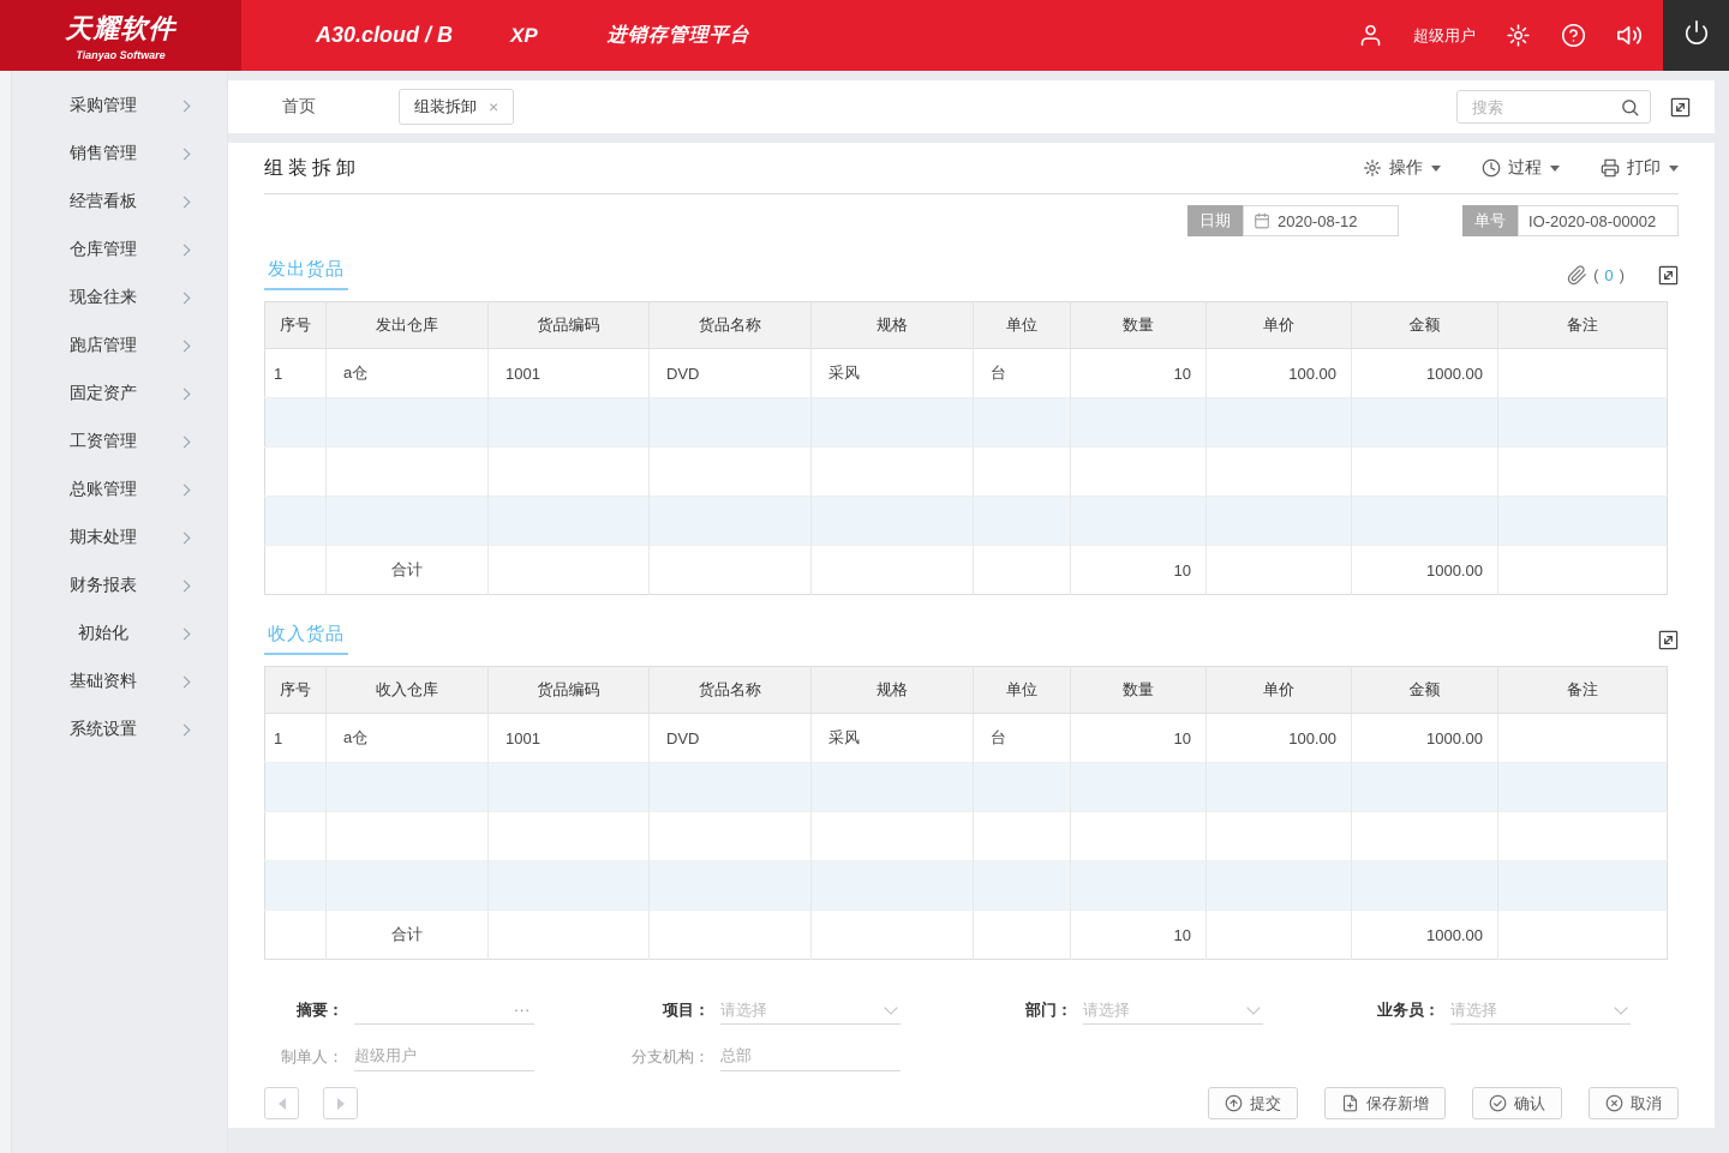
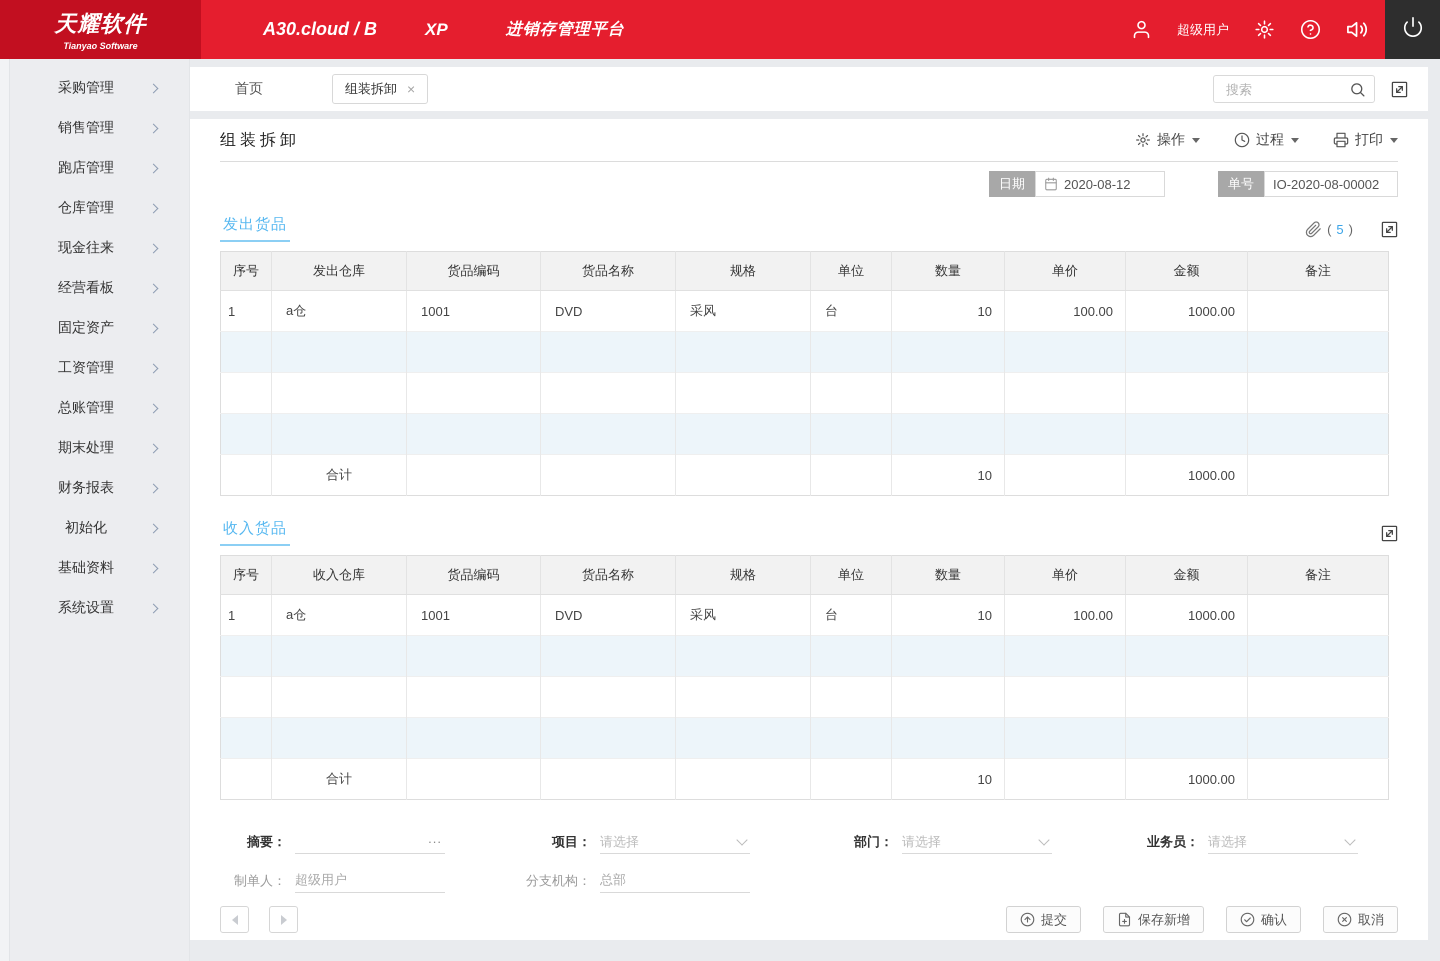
  天耀软件
  Tianyao Software
  A30.cloud / B
  XP
  进销存管理平台
  超级用户
  采购管理
  销售管理
- 经营看板
+ 跑店管理
  仓库管理
  现金往来
- 跑店管理
+ 经营看板
  固定资产
  工资管理
  总账管理
  期末处理
  财务报表
  初始化
  基础资料
  系统设置
  首页
  组装拆卸
  ×
  搜索
  组装拆卸
  操作
  过程
  打印
  日期
  2020-08-12
  单号
  IO-2020-08-00002
  发出货品
  (
- 0
+ 5
  )
  序号	发出仓库	货品编码	货品名称	规格	单位	数量	单价	金额	备注
  1	a仓	1001	DVD	采风	台	10	100.00	1000.00
  	合计					10		1000.00
  收入货品
  序号	收入仓库	货品编码	货品名称	规格	单位	数量	单价	金额	备注
  1	a仓	1001	DVD	采风	台	10	100.00	1000.00
  	合计					10		1000.00
  摘要：
  ...
  项目：
  请选择
  部门：
  请选择
  业务员：
  请选择
  制单人：
  超级用户
  分支机构：
  总部
  提交
  保存新增
  确认
  取消
